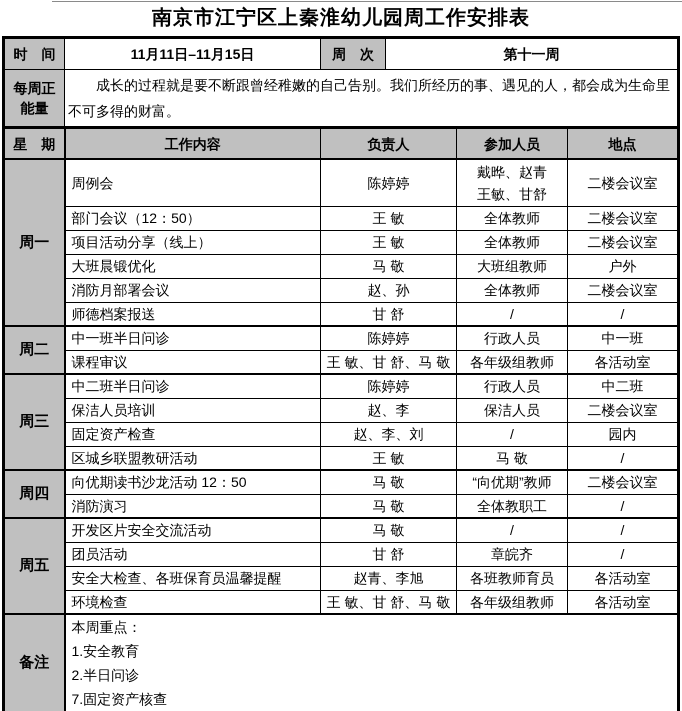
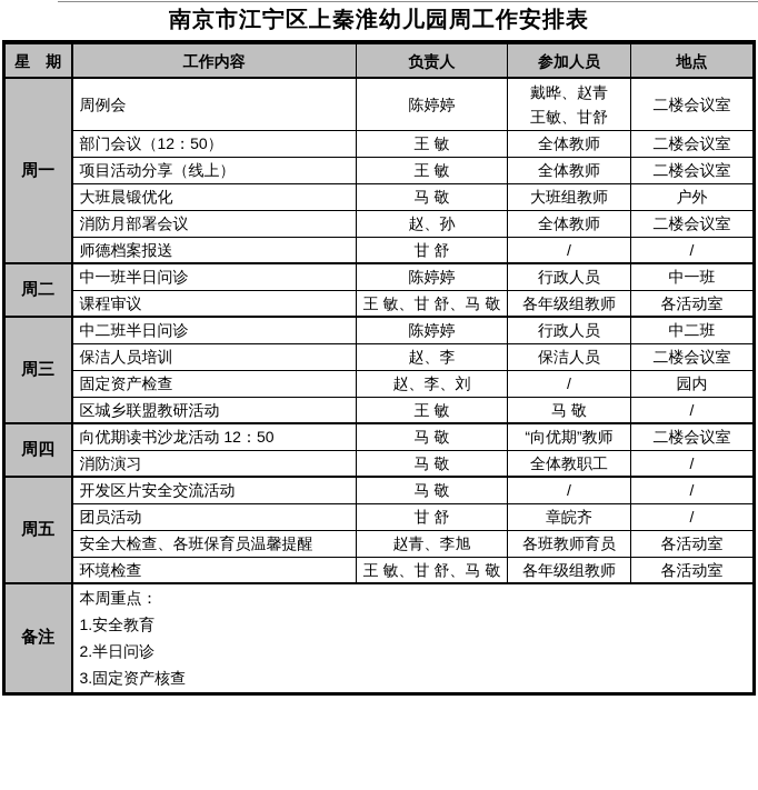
  南京市江宁区上秦淮幼儿园周工作安排表
- 时 间	11月11日–11月15日	周 次	第十一周
- 每周正能量	成长的过程就是要不断跟曾经稚嫩的自己告别。我们所经历的事、遇见的人，都会成为生命里不可多得的财富。
  星 期	工作内容	负责人	参加人员	地点
  周一	周例会	陈婷婷	戴晔、赵青 王敏、甘舒	二楼会议室
  部门会议（12：50）	王 敏	全体教师	二楼会议室
  项目活动分享（线上）	王 敏	全体教师	二楼会议室
  大班晨锻优化	马 敬	大班组教师	户外
  消防月部署会议	赵、孙	全体教师	二楼会议室
  师德档案报送	甘 舒	/	/
  周二	中一班半日问诊	陈婷婷	行政人员	中一班
  课程审议	王 敏、甘 舒、马 敬	各年级组教师	各活动室
  周三	中二班半日问诊	陈婷婷	行政人员	中二班
  保洁人员培训	赵、李	保洁人员	二楼会议室
  固定资产检查	赵、李、刘	/	园内
  区城乡联盟教研活动	王 敏	马 敬	/
  周四	向优期读书沙龙活动 12：50	马 敬	“向优期”教师	二楼会议室
  消防演习	马 敬	全体教职工	/
  周五	开发区片安全交流活动	马 敬	/	/
  团员活动	甘 舒	章皖齐	/
  安全大检查、各班保育员温馨提醒	赵青、李旭	各班教师育员	各活动室
  环境检查	王 敏、甘 舒、马 敬	各年级组教师	各活动室
- 备注	本周重点： 1.安全教育 2.半日问诊 7.固定资产核查
+ 备注	本周重点： 1.安全教育 2.半日问诊 3.固定资产核查
